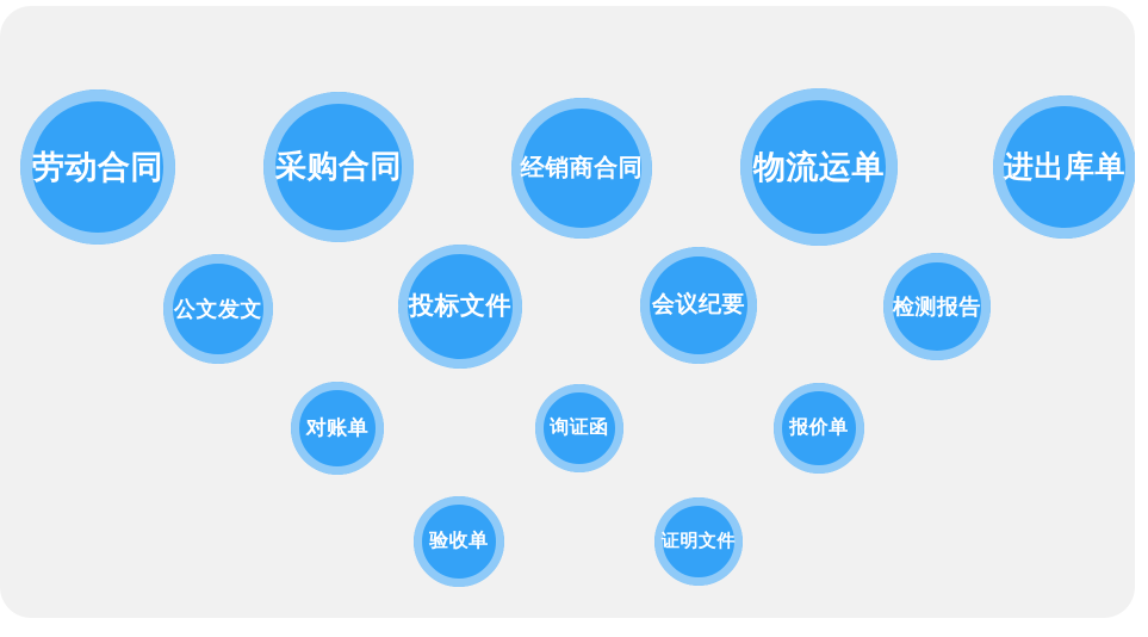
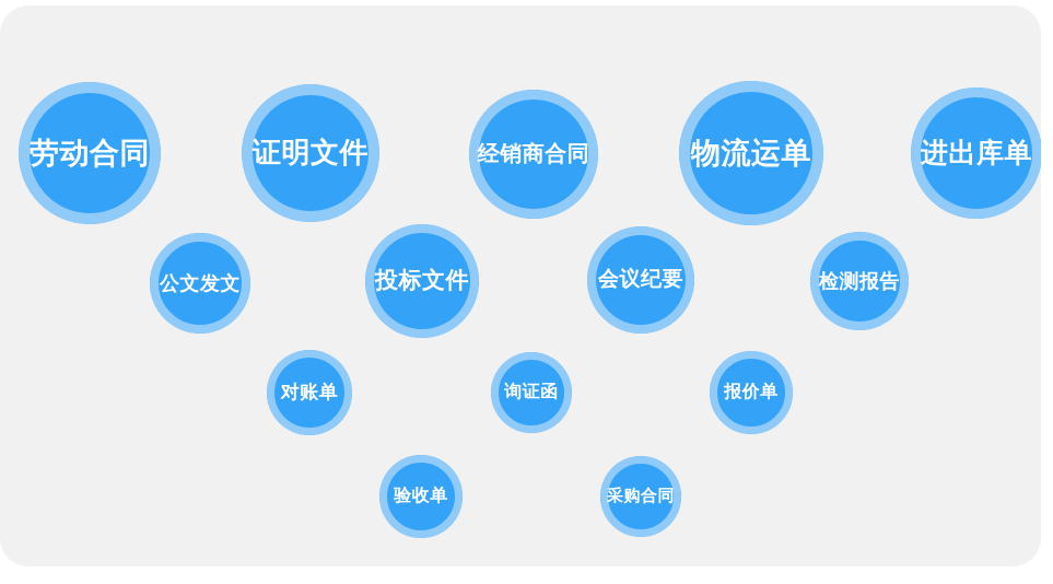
  劳动合同
- 采购合同
+ 证明文件
  经销商合同
  物流运单
  进出库单
  公文发文
  投标文件
  会议纪要
  检测报告
  对账单
  询证函
  报价单
  验收单
- 证明文件
+ 采购合同
